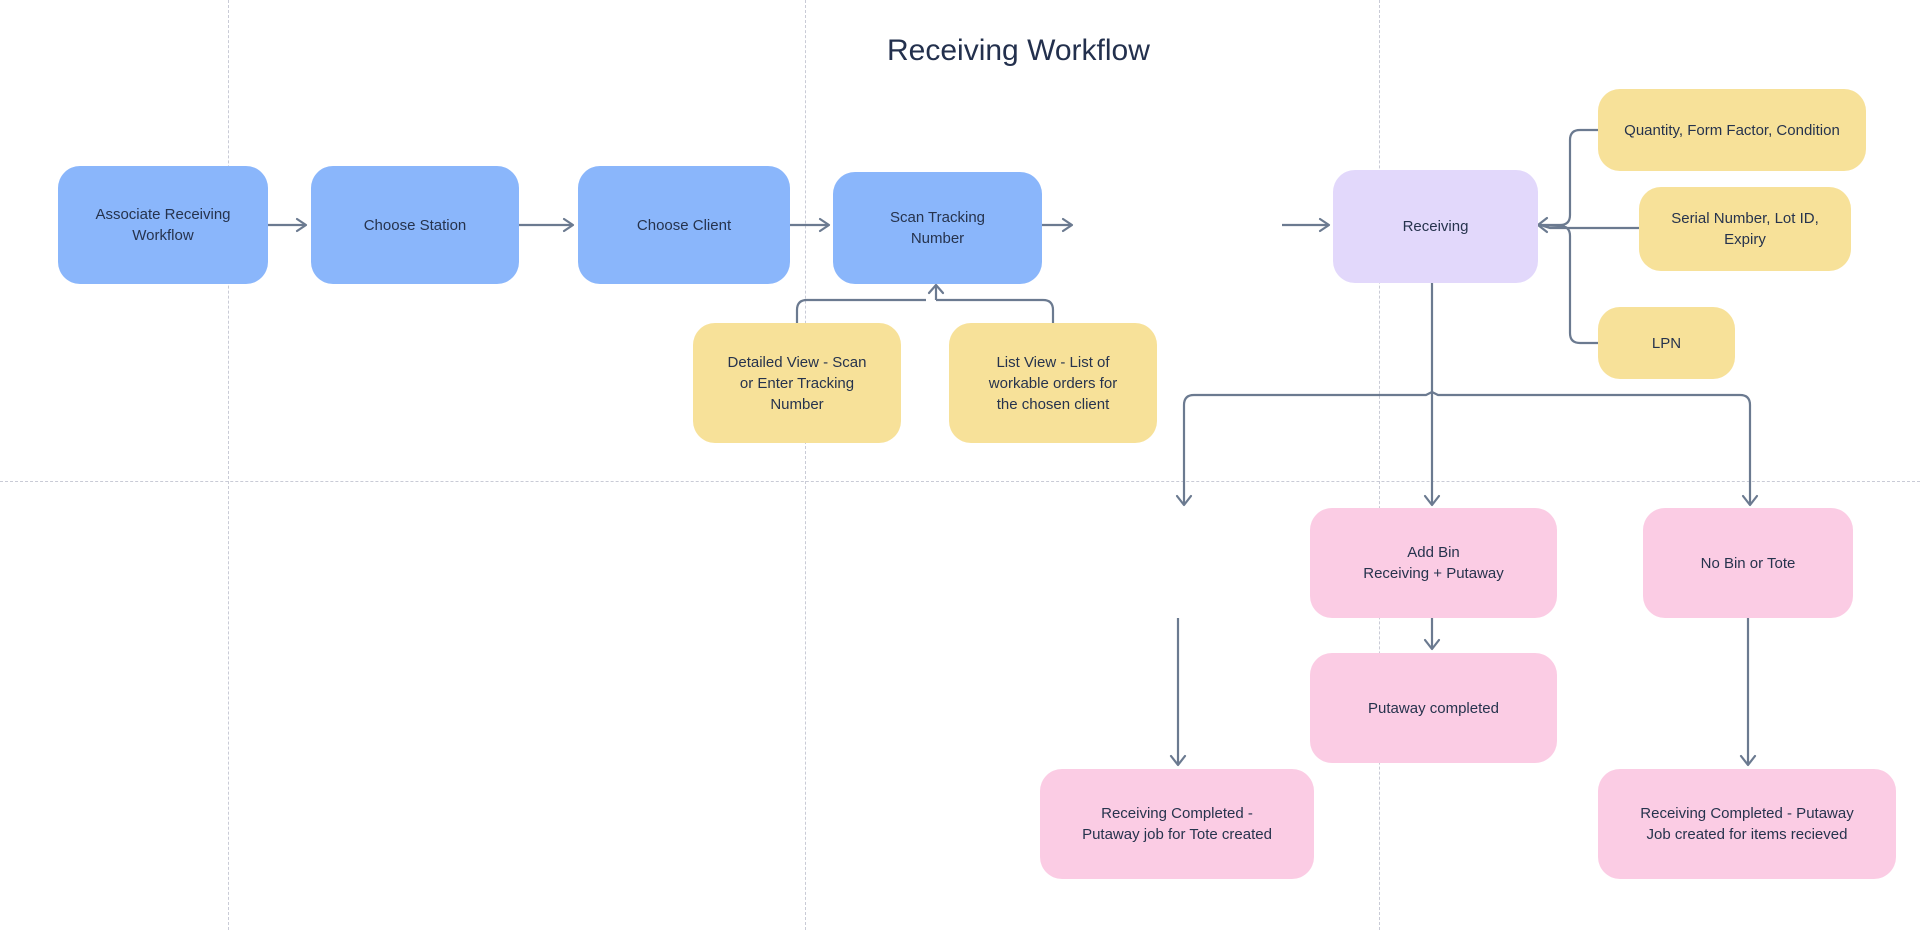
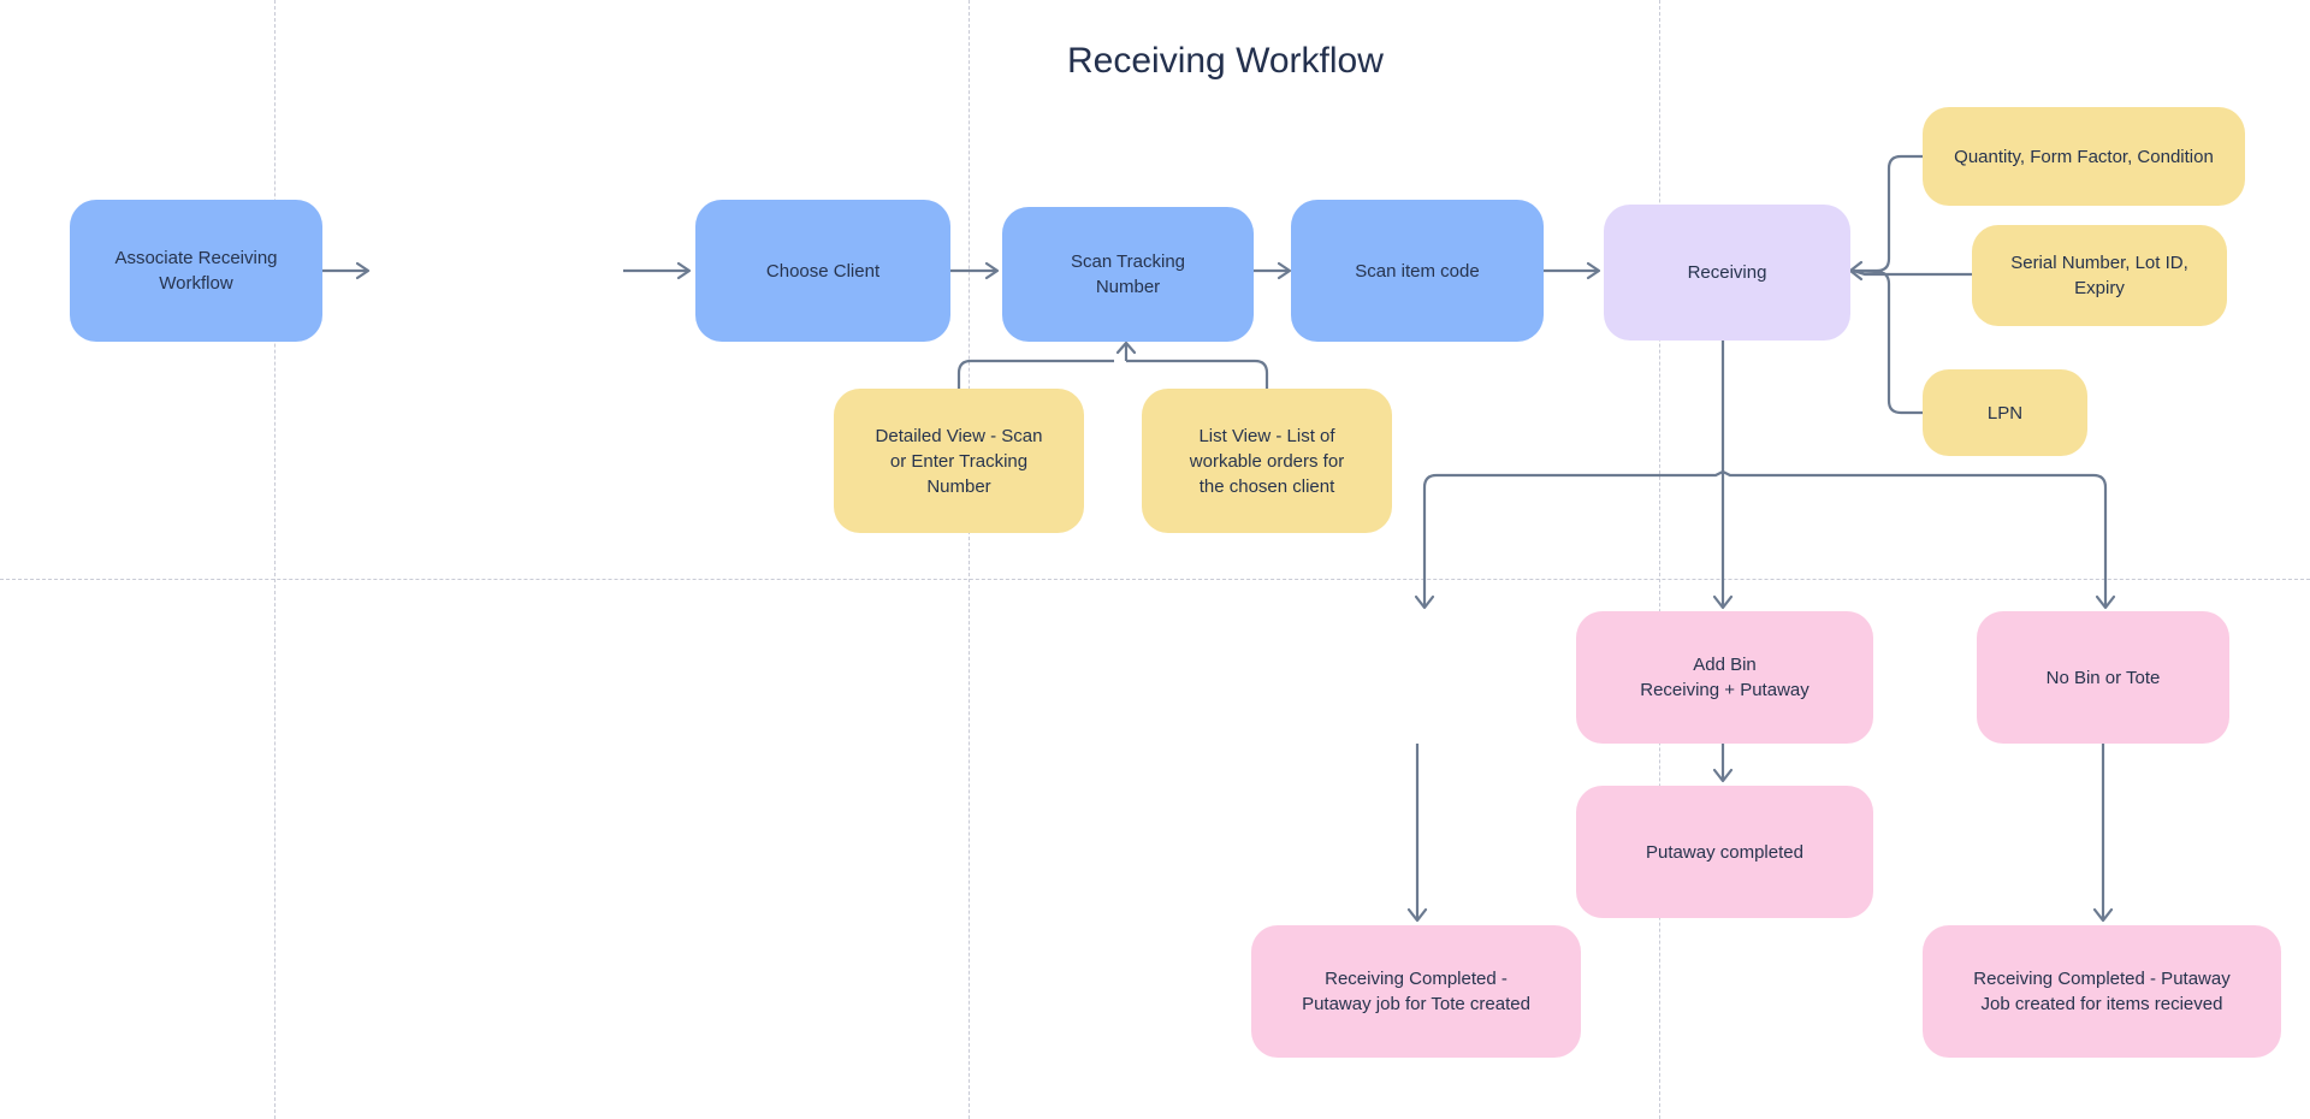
  Receiving Workflow
  Associate Receiving
  Workflow
- Choose Station
  Choose Client
  Scan Tracking
  Number
+ Scan item code
  Receiving
  Detailed View - Scan
  or Enter Tracking
  Number
  List View - List of
  workable orders for
  the chosen client
  Quantity, Form Factor, Condition
  Serial Number, Lot ID,
  Expiry
  LPN
  Add Bin
  Receiving + Putaway
  No Bin or Tote
  Putaway completed
  Receiving Completed -
  Putaway job for Tote created
  Receiving Completed - Putaway
  Job created for items recieved
